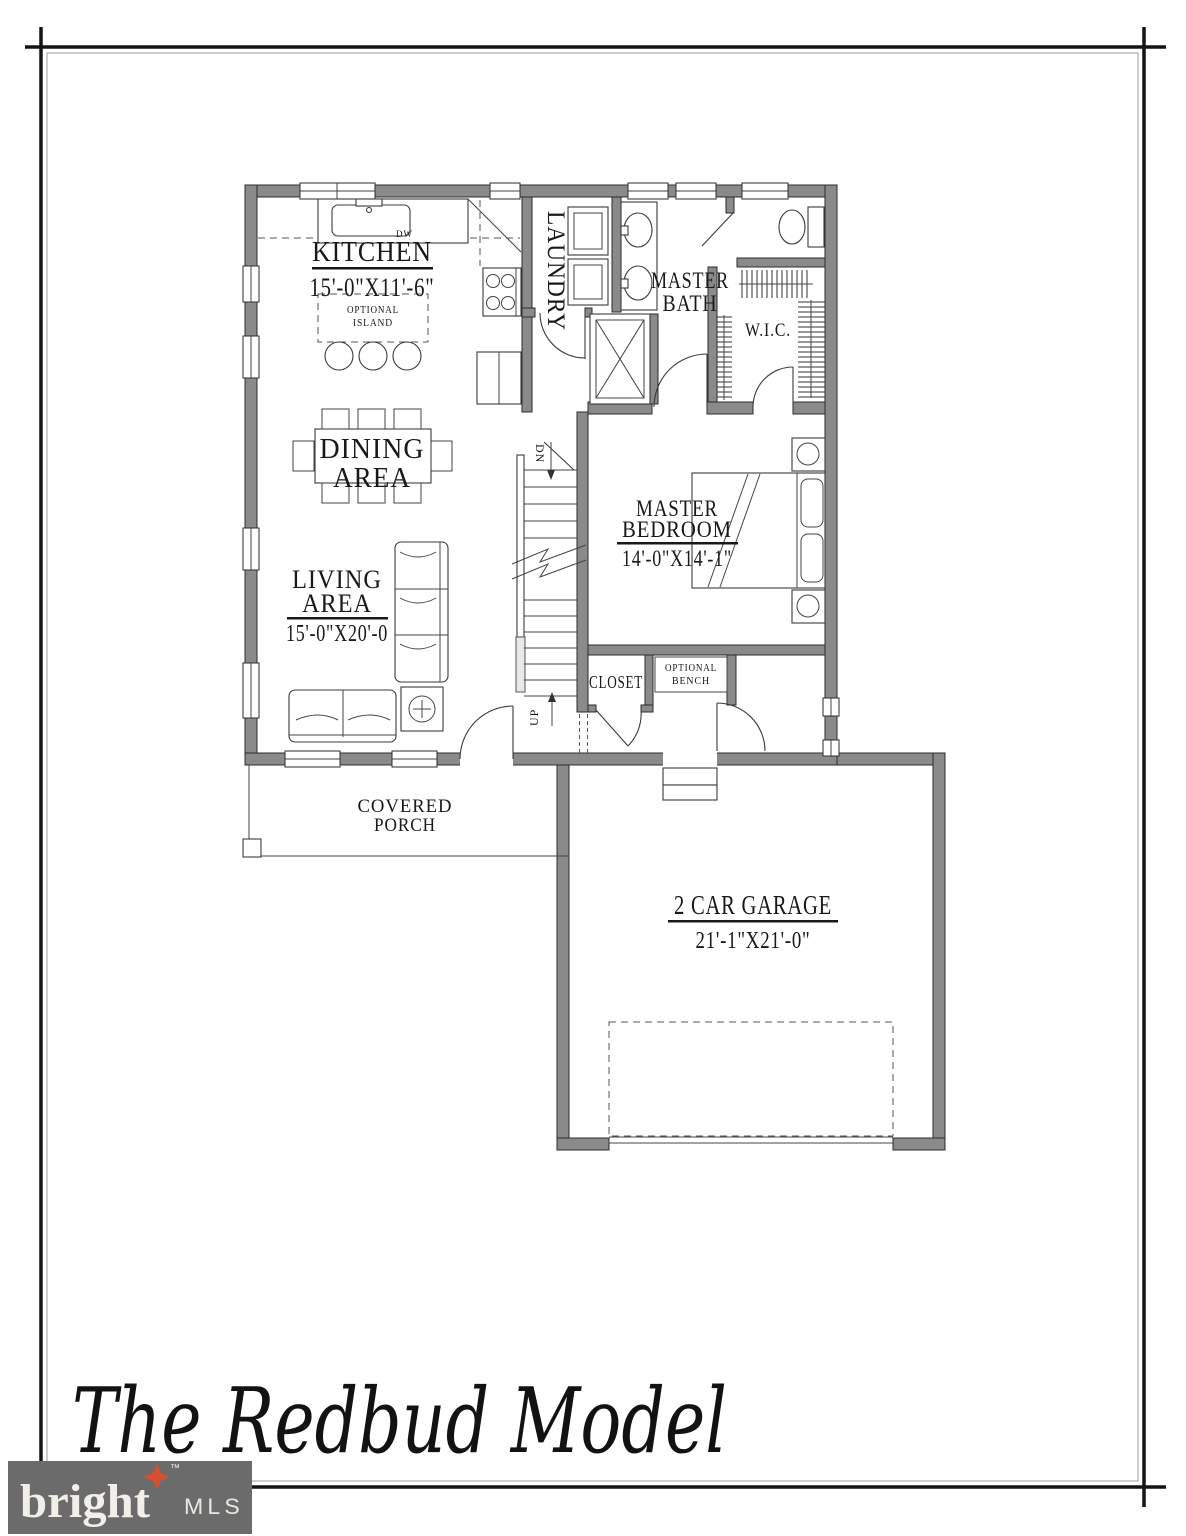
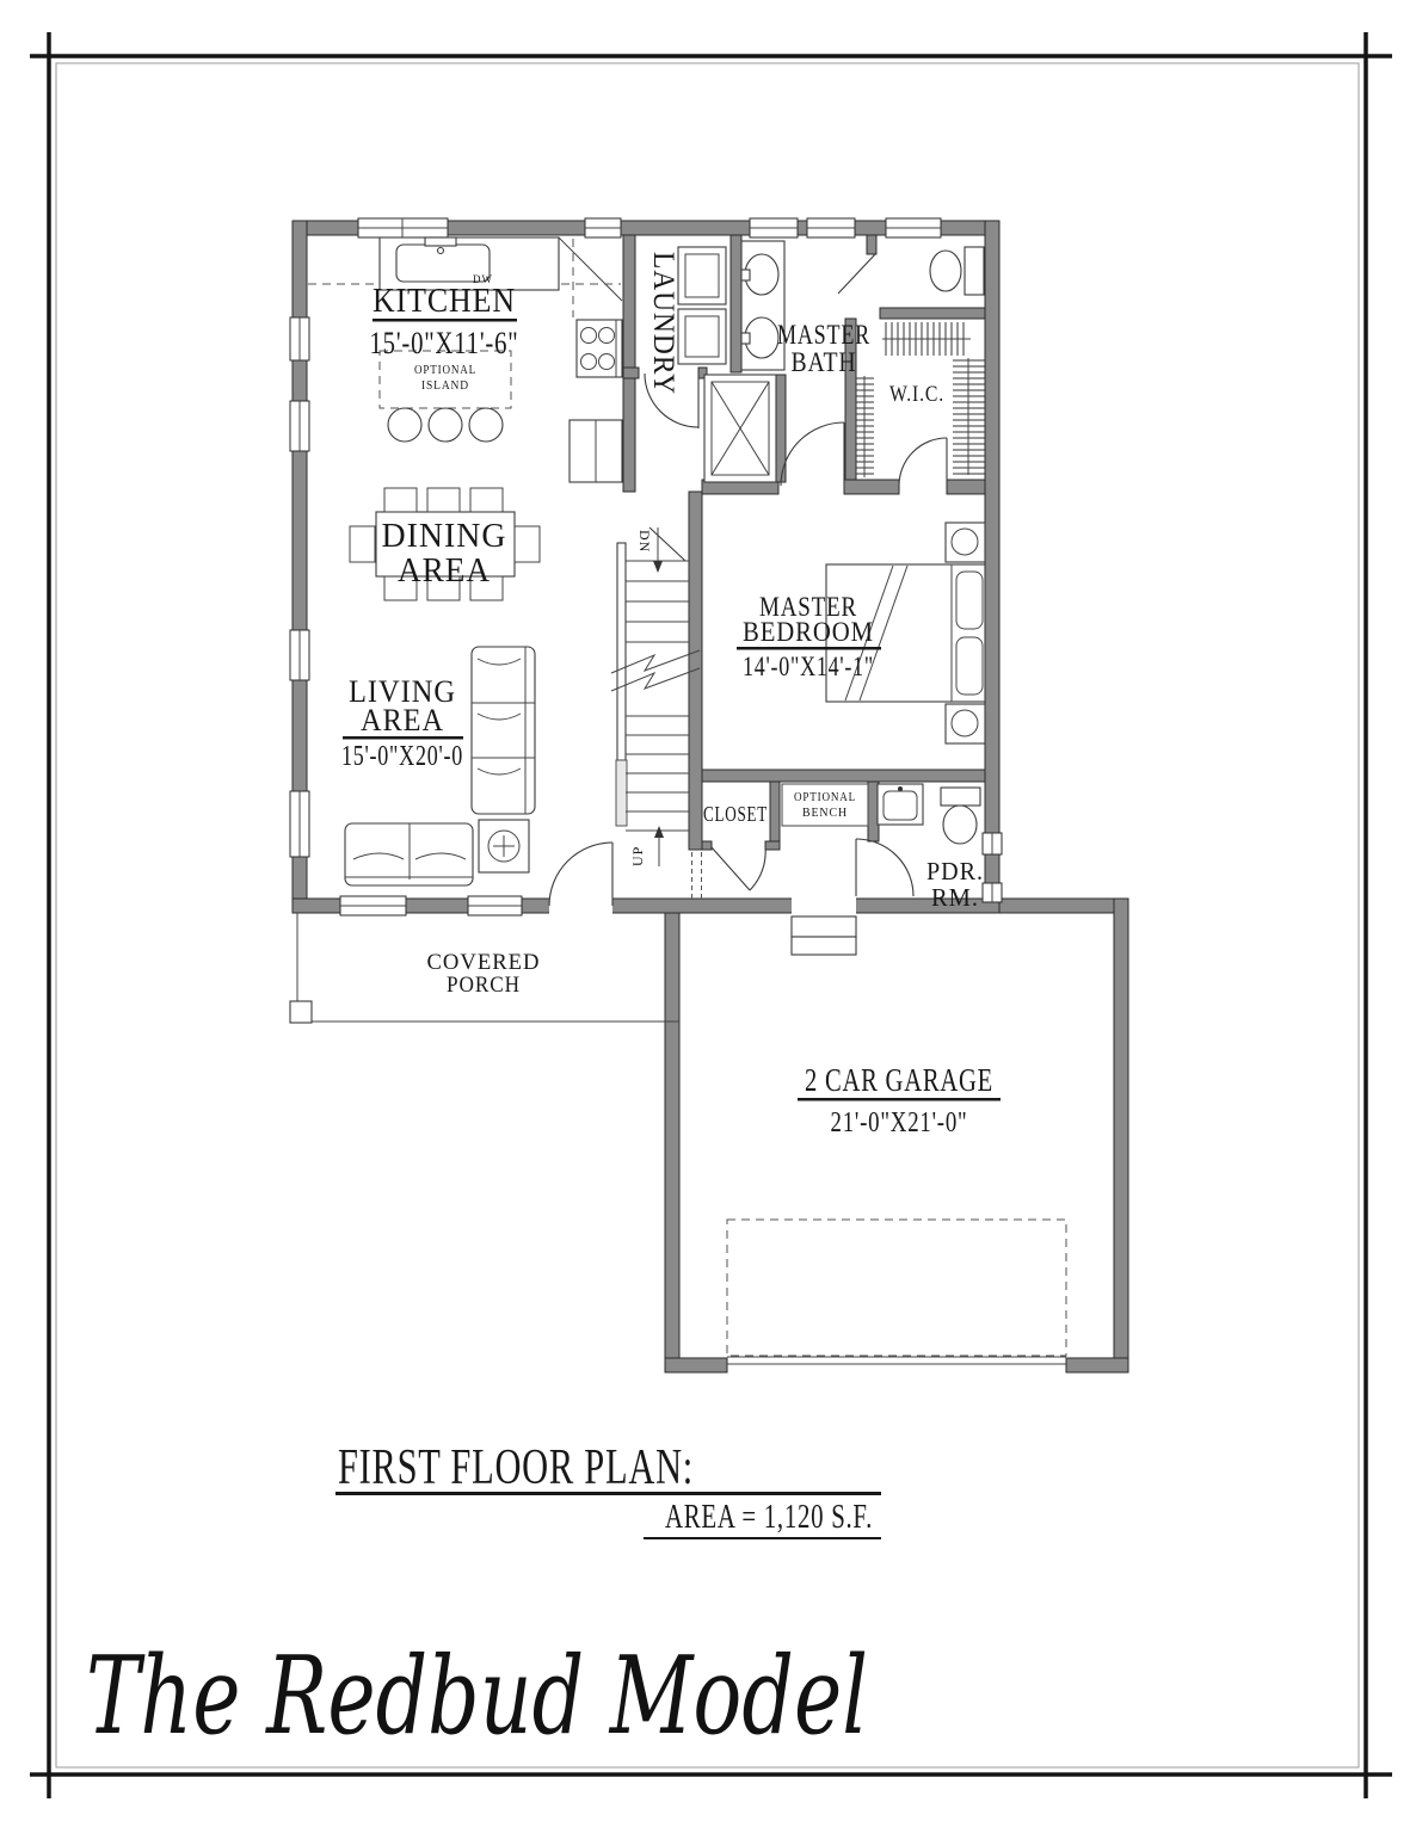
  DW
  OPTIONAL
  ISLAND
  KITCHEN
  15'-0"X11'-6"
  MASTER
  BATH
  W.I.C.
  DINING
  AREA
  MASTER
  BEDROOM
  14'-0"X14'-1"
  LIVING
  AREA
  15'-0"X20'-0
  CLOSET
  OPTIONAL
  BENCH
+ PDR.
+ RM.
  COVERED
  PORCH
  2 CAR GARAGE
- 21'-1"X21'-0"
+ 21'-0"X21'-0"
+ FIRST FLOOR PLAN:
+ AREA = 1,120 S.F.
  The Redbud Model
- bright
- ™
- MLS
